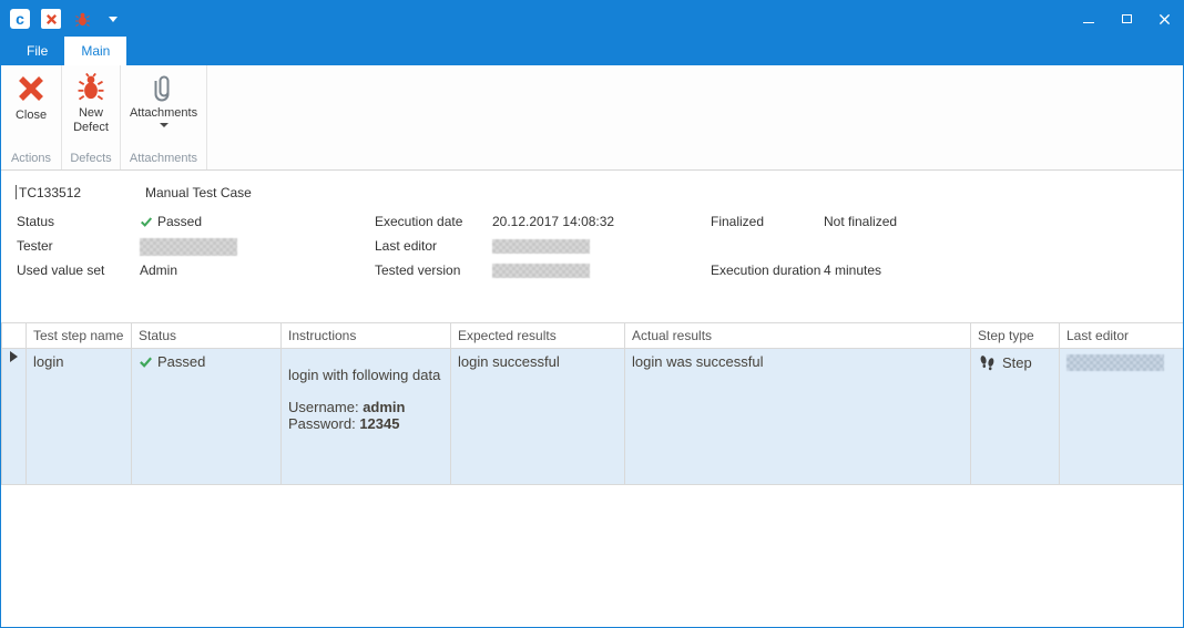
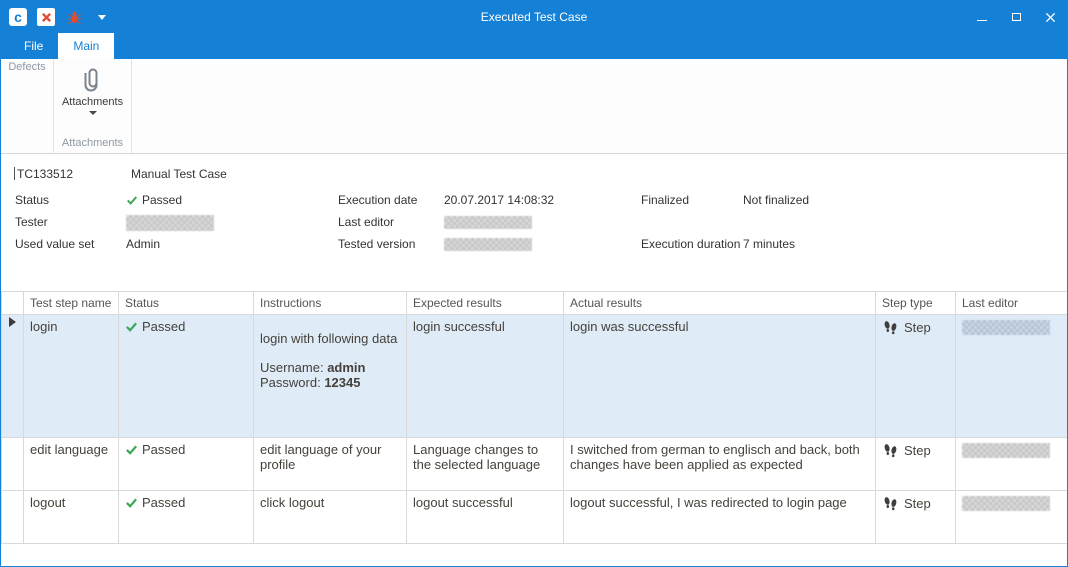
  c
+ Executed Test Case
  File
  Main
- Close
- Actions
- New
- Defect
  Defects
  Attachments
  Attachments
  TC133512
  Manual Test Case
  Status
  Passed
  Tester
  Used value set
  Admin
  Execution date
- 20.12.2017 14:08:32
+ 20.07.2017 14:08:32
  Last editor
  Tested version
  Finalized
  Not finalized
  Execution duration
- 4 minutes
+ 7 minutes
  	Test step name	Status	Instructions	Expected results	Actual results	Step type	Last editor
  	login	Passed	login with following data Username: admin Password: 12345	login successful	login was successful	Step
+ 	edit language	Passed	edit language of your profile	Language changes to the selected language	I switched from german to englisch and back, both changes have been applied as expected	Step
+ 	logout	Passed	click logout	logout successful	logout successful, I was redirected to login page	Step
